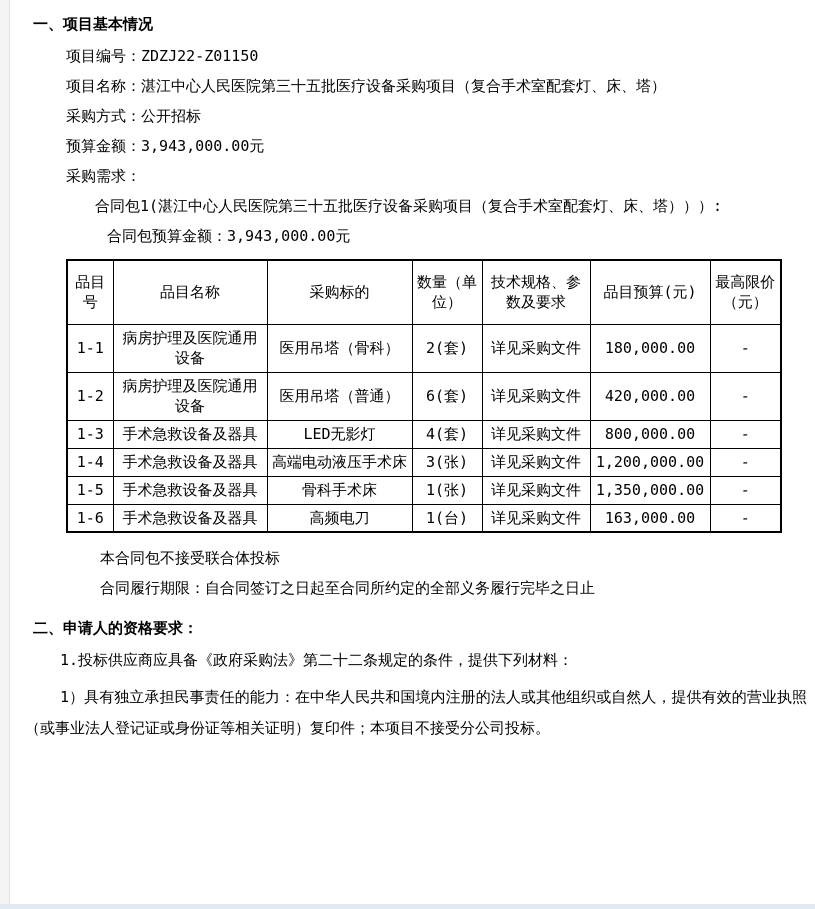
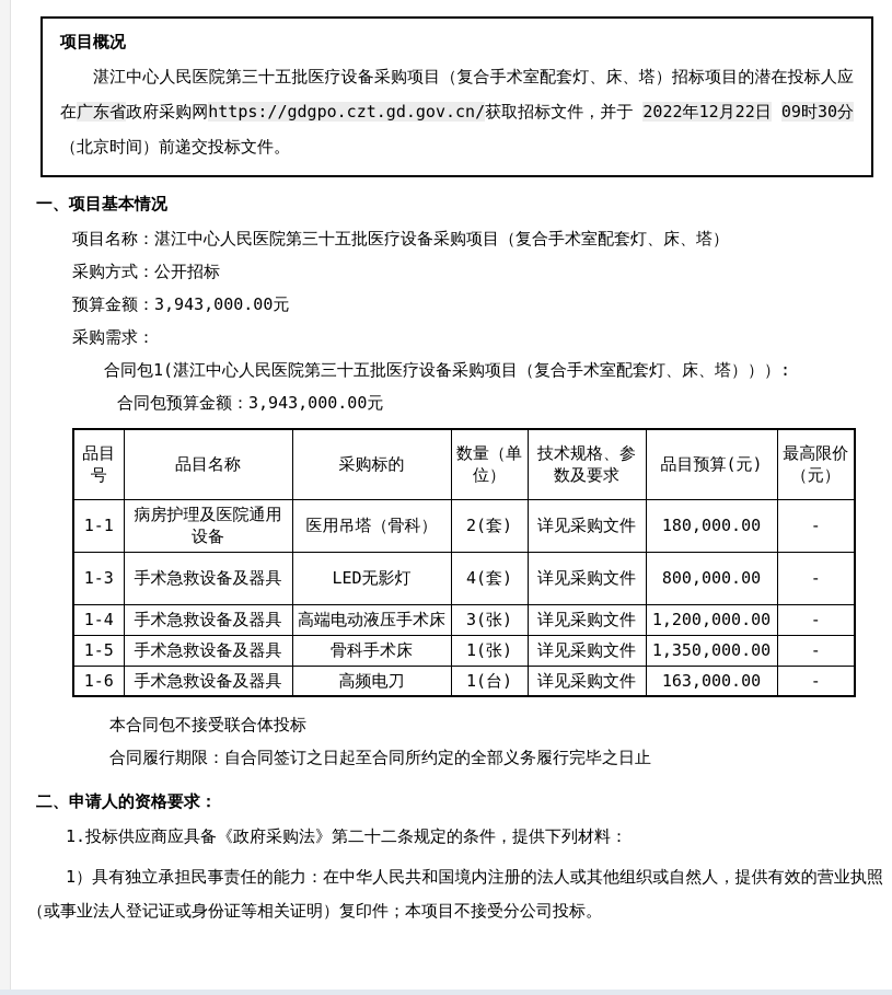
+ 项目概况
+ 湛江中心人民医院第三十五批医疗设备采购项目（复合手术室配套灯、床、塔）招标项目的潜在投标人应在广东省政府采购网https://gdgpo.czt.gd.gov.cn/获取招标文件，并于 2022年12月22日 09时30分 （北京时间）前递交投标文件。
  一、项目基本情况
- 项目编号：ZDZJ22-Z01150
  项目名称：湛江中心人民医院第三十五批医疗设备采购项目（复合手术室配套灯、床、塔）
  采购方式：公开招标
  预算金额：3,943,000.00元
  采购需求：
  合同包1(湛江中心人民医院第三十五批医疗设备采购项目（复合手术室配套灯、床、塔）））:
  合同包预算金额：3,943,000.00元
  品目号	品目名称	采购标的	数量（单位）	技术规格、参数及要求	品目预算(元)	最高限价（元）
  1-1	病房护理及医院通用设备	医用吊塔（骨科）	2(套)	详见采购文件	180,000.00	-
- 1-2	病房护理及医院通用设备	医用吊塔（普通）	6(套)	详见采购文件	420,000.00	-
  1-3	手术急救设备及器具	LED无影灯	4(套)	详见采购文件	800,000.00	-
  1-4	手术急救设备及器具	高端电动液压手术床	3(张)	详见采购文件	1,200,000.00	-
  1-5	手术急救设备及器具	骨科手术床	1(张)	详见采购文件	1,350,000.00	-
  1-6	手术急救设备及器具	高频电刀	1(台)	详见采购文件	163,000.00	-
  本合同包不接受联合体投标
  合同履行期限：自合同签订之日起至合同所约定的全部义务履行完毕之日止
  二、申请人的资格要求：
  1.投标供应商应具备《政府采购法》第二十二条规定的条件，提供下列材料：
  1）具有独立承担民事责任的能力：在中华人民共和国境内注册的法人或其他组织或自然人，提供有效的营业执照（或事业法人登记证或身份证等相关证明）复印件；本项目不接受分公司投标。
